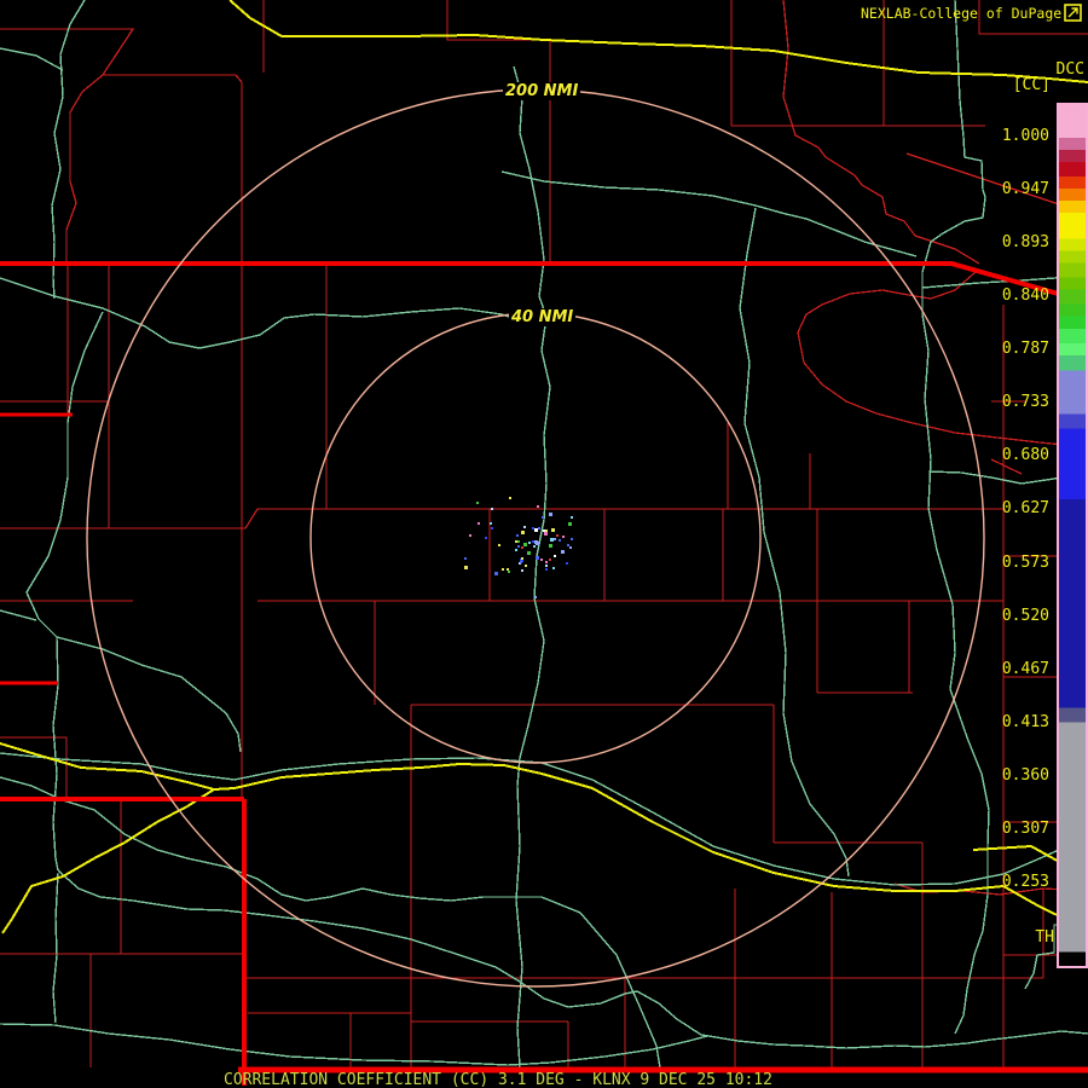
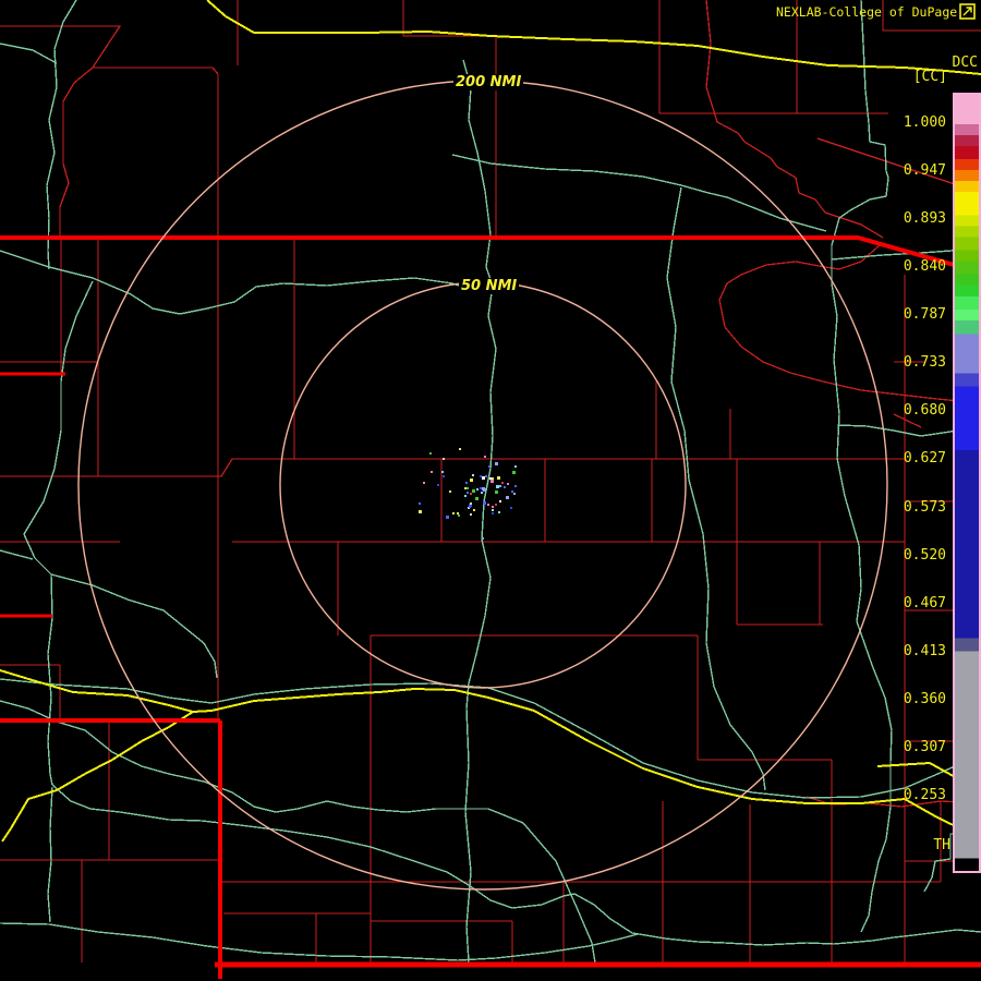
  200 NMI
- 40 NMI
+ 50 NMI
  NEXLAB-College of DuPage
  DCC
  [CC]
  1.000
  0.947
  0.893
  0.840
  0.787
  0.733
  0.680
  0.627
  0.573
  0.520
  0.467
  0.413
  0.360
  0.307
  0.253
  TH
- CORRELATION COEFFICIENT (CC) 3.1 DEG - KLNX 9 DEC 25 10:12
